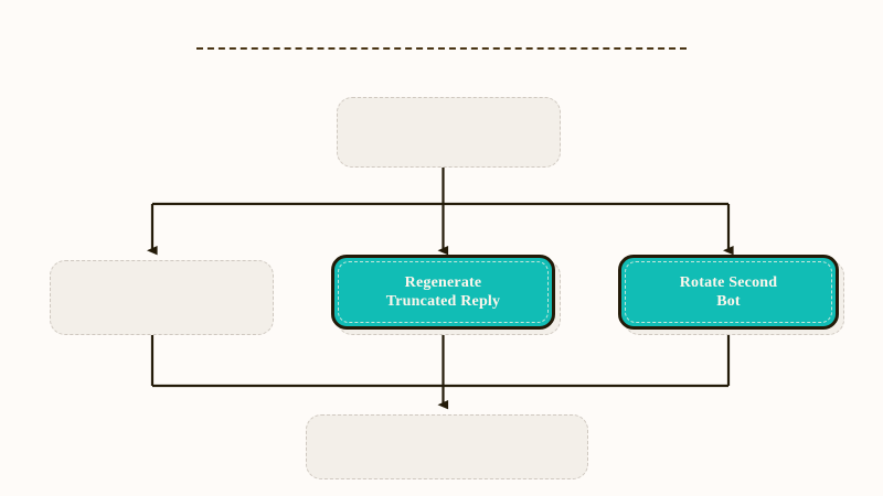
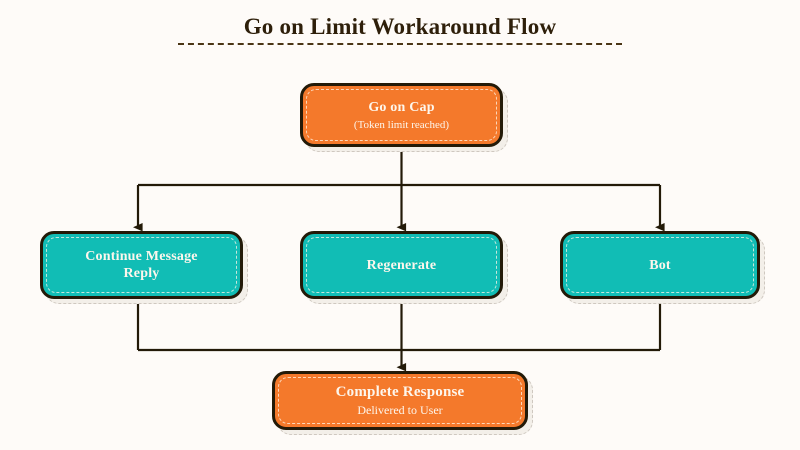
+ Go on Limit Workaround Flow
+ Go on Cap
+ (Token limit reached)
+ Continue Message
+ Reply
  Regenerate
- Truncated Reply
- Rotate Second
  Bot
+ Complete Response
+ Delivered to User
